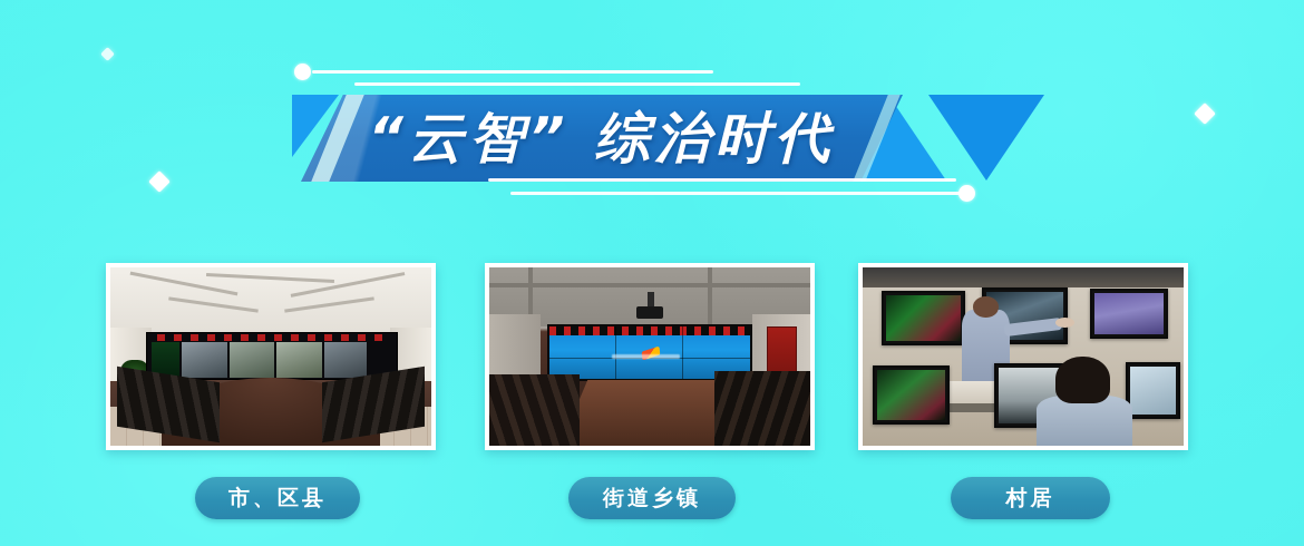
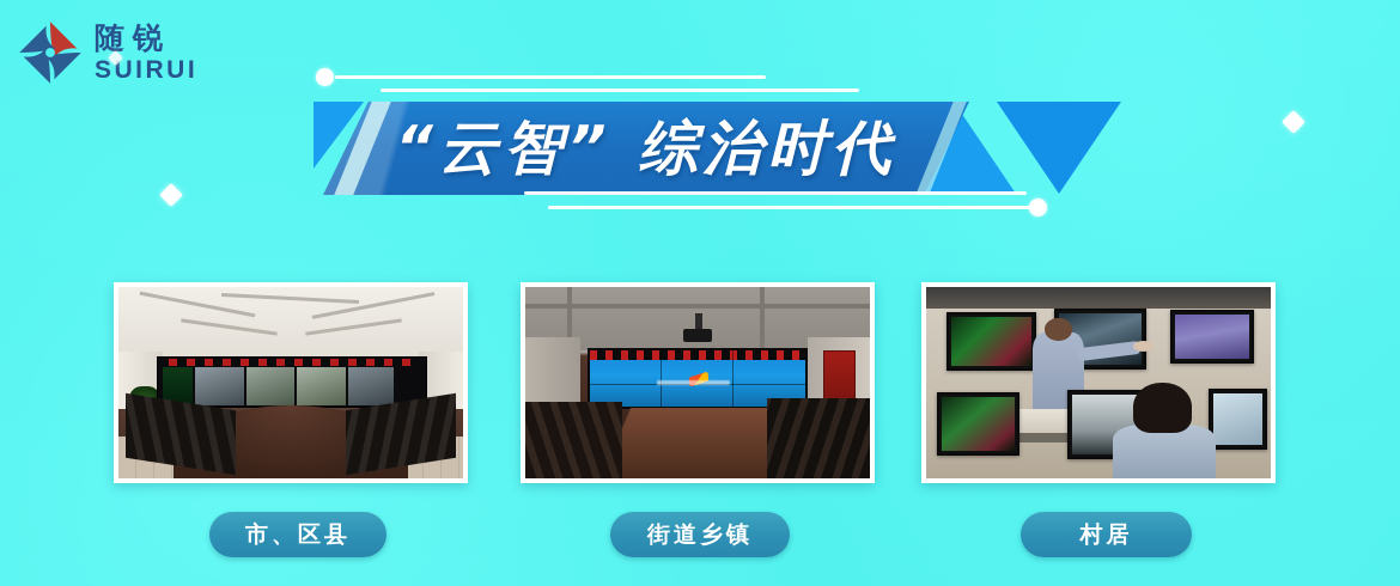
+ 随锐
+ SUIRUI
  “云智” 综治时代
  市、区县
  街道乡镇
  村居
